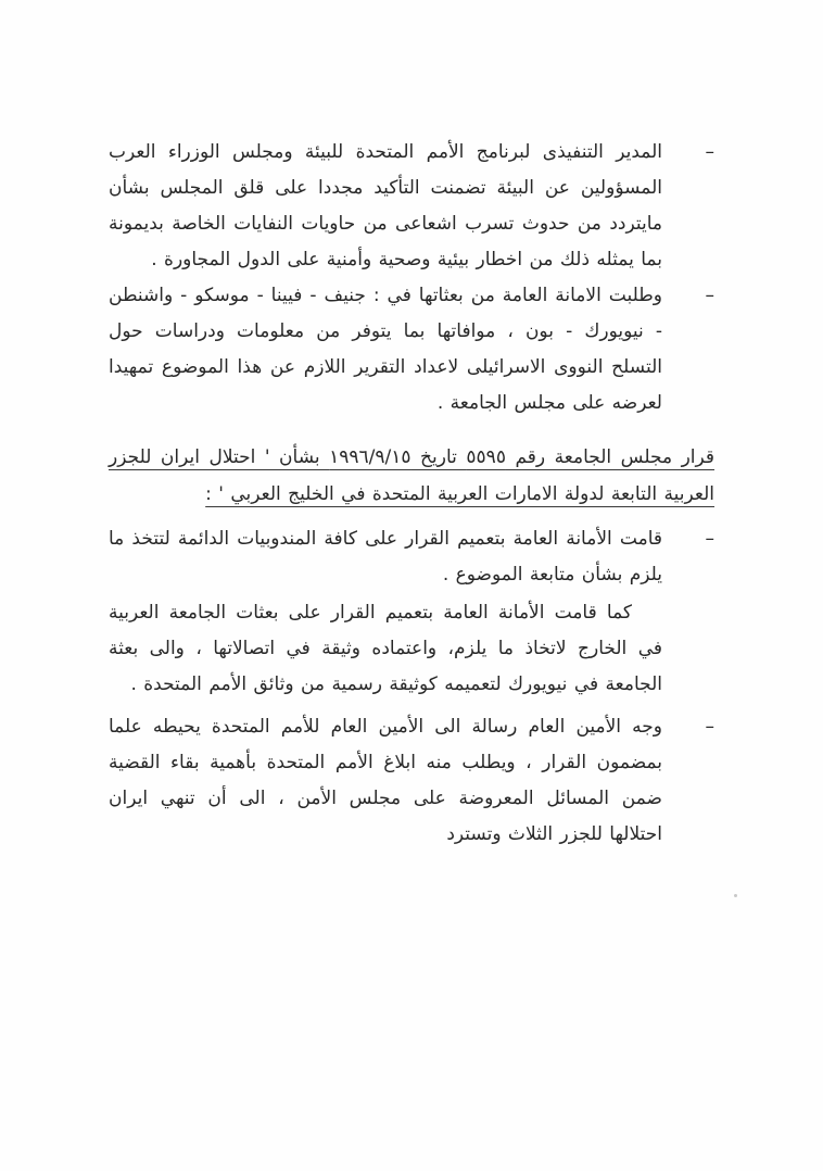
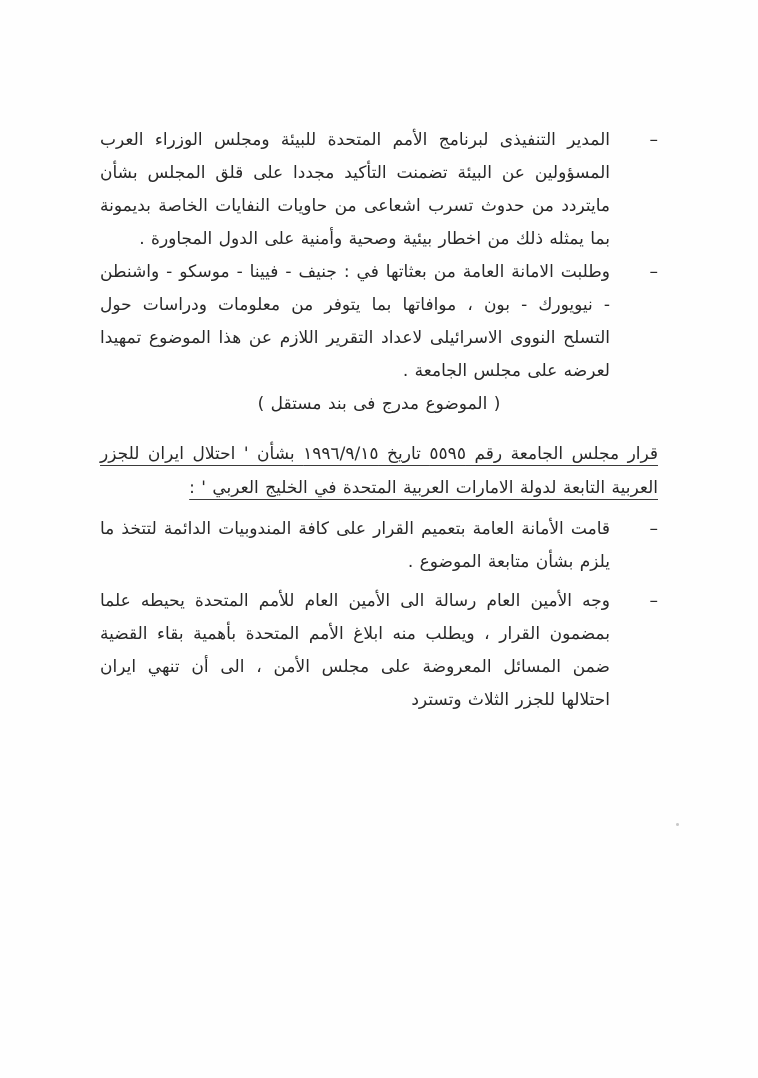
  –
  المدير التنفيذى لبرنامج الأمم المتحدة للبيئة ومجلس الوزراء العرب المسؤولين عن البيئة تضمنت التأكيد مجددا على قلق المجلس بشأن مايتردد من حدوث تسرب اشعاعى من حاويات النفايات الخاصة بديمونة بما يمثله ذلك من اخطار بيئية وصحية وأمنية على الدول المجاورة .
  –
  وطلبت الامانة العامة من بعثاتها في : جنيف - فيينا - موسكو - واشنطن - نيويورك - بون ، موافاتها بما يتوفر من معلومات ودراسات حول التسلح النووى الاسرائيلى لاعداد التقرير اللازم عن هذا الموضوع تمهيدا لعرضه على مجلس الجامعة .
+ ( الموضوع مدرج فى بند مستقل )
  قرار مجلس الجامعة رقم ٥٥٩٥ تاريخ ١٩٩٦/٩/١٥ بشأن ' احتلال ايران للجزر العربية التابعة لدولة الامارات العربية المتحدة في الخليج العربي ' :
  –
  قامت الأمانة العامة بتعميم القرار على كافة المندوبيات الدائمة لتتخذ ما يلزم بشأن متابعة الموضوع .
- كما قامت الأمانة العامة بتعميم القرار على بعثات الجامعة العربية في الخارج لاتخاذ ما يلزم، واعتماده وثيقة في اتصالاتها ، والى بعثة الجامعة في نيويورك لتعميمه كوثيقة رسمية من وثائق الأمم المتحدة .
  –
  وجه الأمين العام رسالة الى الأمين العام للأمم المتحدة يحيطه علما بمضمون القرار ، ويطلب منه ابلاغ الأمم المتحدة بأهمية بقاء القضية ضمن المسائل المعروضة على مجلس الأمن ، الى أن تنهي ايران احتلالها للجزر الثلاث وتسترد
